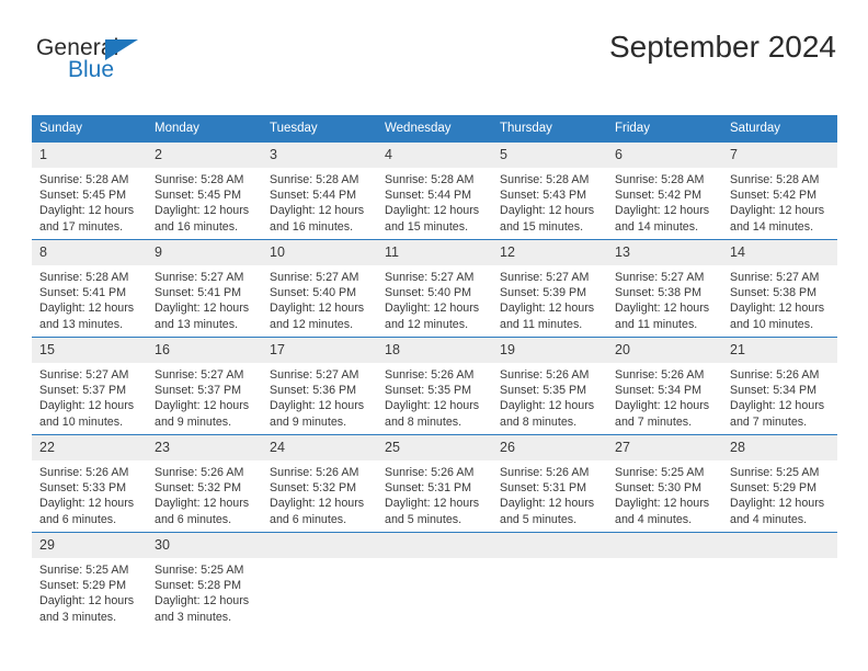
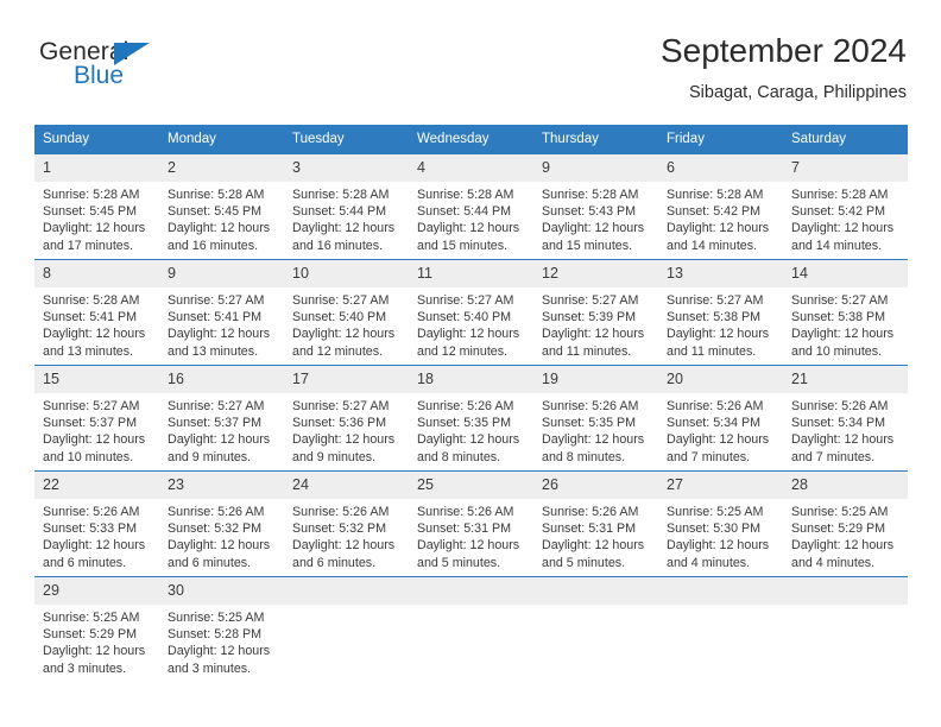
  General
  Blue
  September 2024
+ Sibagat, Caraga, Philippines
  Sunday	Monday	Tuesday	Wednesday	Thursday	Friday	Saturday
- 1Sunrise: 5:28 AMSunset: 5:45 PMDaylight: 12 hoursand 17 minutes.	2Sunrise: 5:28 AMSunset: 5:45 PMDaylight: 12 hoursand 16 minutes.	3Sunrise: 5:28 AMSunset: 5:44 PMDaylight: 12 hoursand 16 minutes.	4Sunrise: 5:28 AMSunset: 5:44 PMDaylight: 12 hoursand 15 minutes.	5Sunrise: 5:28 AMSunset: 5:43 PMDaylight: 12 hoursand 15 minutes.	6Sunrise: 5:28 AMSunset: 5:42 PMDaylight: 12 hoursand 14 minutes.	7Sunrise: 5:28 AMSunset: 5:42 PMDaylight: 12 hoursand 14 minutes.
+ 1Sunrise: 5:28 AMSunset: 5:45 PMDaylight: 12 hoursand 17 minutes.	2Sunrise: 5:28 AMSunset: 5:45 PMDaylight: 12 hoursand 16 minutes.	3Sunrise: 5:28 AMSunset: 5:44 PMDaylight: 12 hoursand 16 minutes.	4Sunrise: 5:28 AMSunset: 5:44 PMDaylight: 12 hoursand 15 minutes.	9Sunrise: 5:28 AMSunset: 5:43 PMDaylight: 12 hoursand 15 minutes.	6Sunrise: 5:28 AMSunset: 5:42 PMDaylight: 12 hoursand 14 minutes.	7Sunrise: 5:28 AMSunset: 5:42 PMDaylight: 12 hoursand 14 minutes.
  8Sunrise: 5:28 AMSunset: 5:41 PMDaylight: 12 hoursand 13 minutes.	9Sunrise: 5:27 AMSunset: 5:41 PMDaylight: 12 hoursand 13 minutes.	10Sunrise: 5:27 AMSunset: 5:40 PMDaylight: 12 hoursand 12 minutes.	11Sunrise: 5:27 AMSunset: 5:40 PMDaylight: 12 hoursand 12 minutes.	12Sunrise: 5:27 AMSunset: 5:39 PMDaylight: 12 hoursand 11 minutes.	13Sunrise: 5:27 AMSunset: 5:38 PMDaylight: 12 hoursand 11 minutes.	14Sunrise: 5:27 AMSunset: 5:38 PMDaylight: 12 hoursand 10 minutes.
  15Sunrise: 5:27 AMSunset: 5:37 PMDaylight: 12 hoursand 10 minutes.	16Sunrise: 5:27 AMSunset: 5:37 PMDaylight: 12 hoursand 9 minutes.	17Sunrise: 5:27 AMSunset: 5:36 PMDaylight: 12 hoursand 9 minutes.	18Sunrise: 5:26 AMSunset: 5:35 PMDaylight: 12 hoursand 8 minutes.	19Sunrise: 5:26 AMSunset: 5:35 PMDaylight: 12 hoursand 8 minutes.	20Sunrise: 5:26 AMSunset: 5:34 PMDaylight: 12 hoursand 7 minutes.	21Sunrise: 5:26 AMSunset: 5:34 PMDaylight: 12 hoursand 7 minutes.
  22Sunrise: 5:26 AMSunset: 5:33 PMDaylight: 12 hoursand 6 minutes.	23Sunrise: 5:26 AMSunset: 5:32 PMDaylight: 12 hoursand 6 minutes.	24Sunrise: 5:26 AMSunset: 5:32 PMDaylight: 12 hoursand 6 minutes.	25Sunrise: 5:26 AMSunset: 5:31 PMDaylight: 12 hoursand 5 minutes.	26Sunrise: 5:26 AMSunset: 5:31 PMDaylight: 12 hoursand 5 minutes.	27Sunrise: 5:25 AMSunset: 5:30 PMDaylight: 12 hoursand 4 minutes.	28Sunrise: 5:25 AMSunset: 5:29 PMDaylight: 12 hoursand 4 minutes.
  29Sunrise: 5:25 AMSunset: 5:29 PMDaylight: 12 hoursand 3 minutes.	30Sunrise: 5:25 AMSunset: 5:28 PMDaylight: 12 hoursand 3 minutes.
